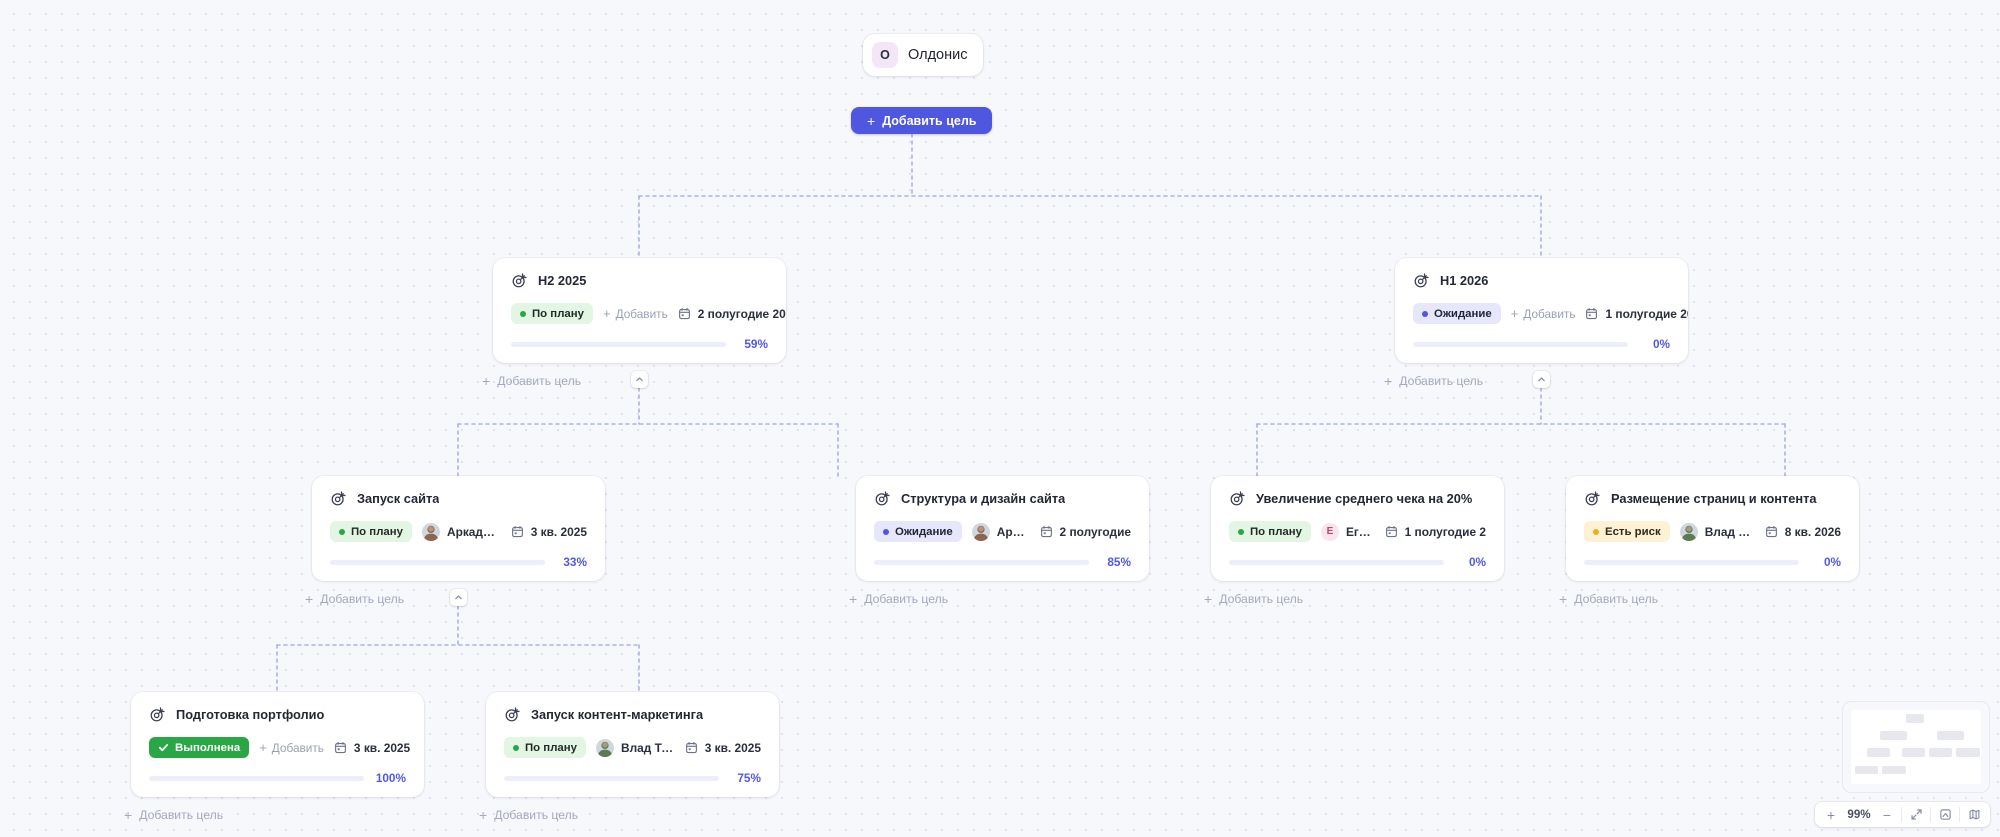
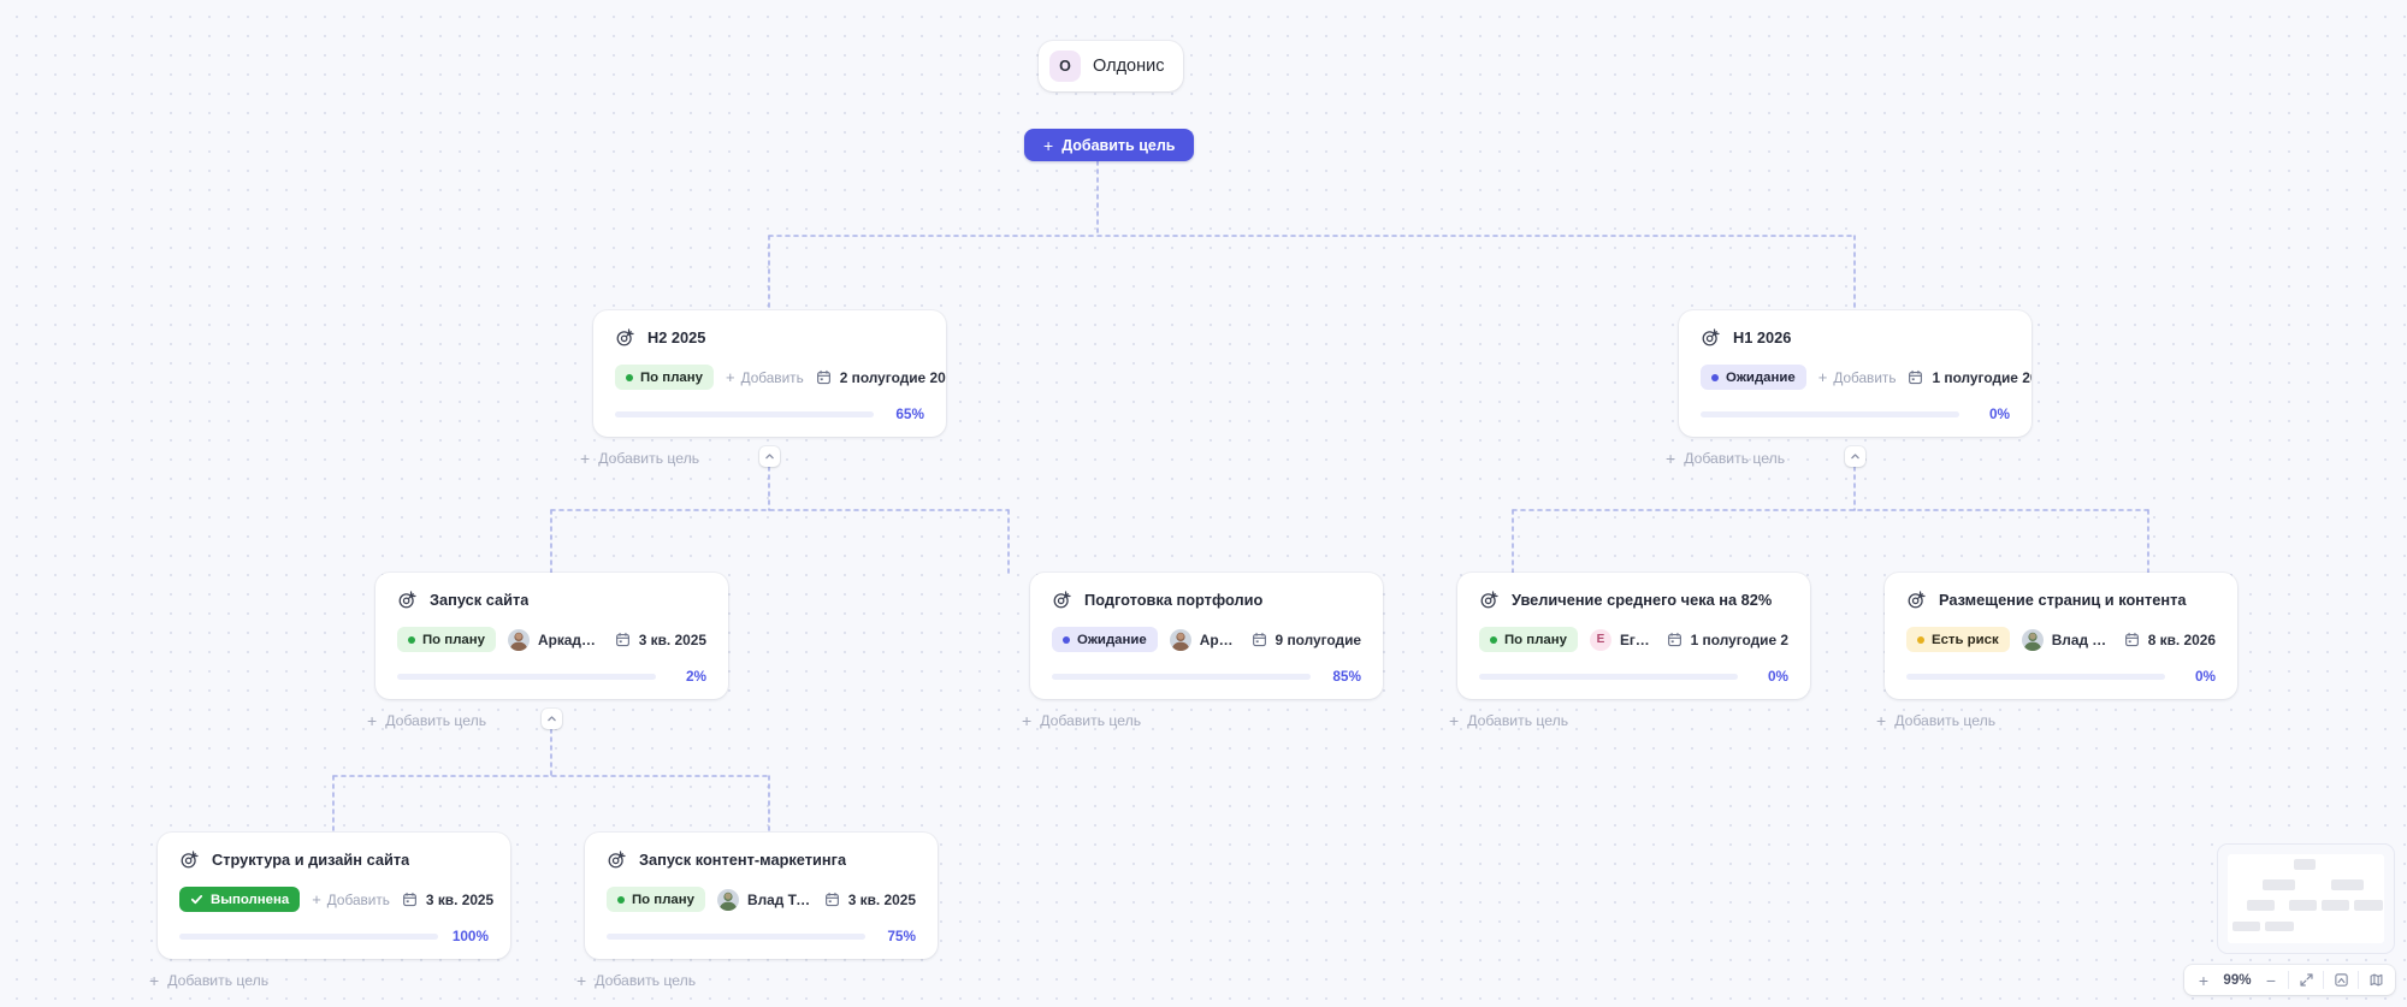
  О
  Олдонис
  +
  Добавить цель
  H2 2025
  По плану
  +
  Добавить
  2 полугодие 20
- 59%
+ 65%
  H1 2026
  Ожидание
  +
  Добавить
  1 полугодие 2
  0%
  Запуск сайта
  По плану
  3 кв. 2025
- 33%
+ 2%
- Структура и дизайн сайта
+ Подготовка портфолио
  Ожидание
- 2 полугодие
+ 9 полугодие
  85%
- Увеличение среднего чека на 20%
+ Увеличение среднего чека на 82%
  По плану
  Е
  1 полугодие 2
  0%
  Размещение страниц и контента
  Есть риск
  8 кв. 2026
  0%
- Подготовка портфолио
+ Структура и дизайн сайта
  Выполнена
  +
  Добавить
  3 кв. 2025
  100%
  Запуск контент-маркетинга
  По плану
  3 кв. 2025
  75%
  +
  Добавить цель
  +
  Добавить цель
  +
  Добавить цель
  +
  Добавить цель
  +
  Добавить цель
  +
  Добавить цель
  +
  Добавить цель
  +
  Добавить цель
  +
  99%
  −
